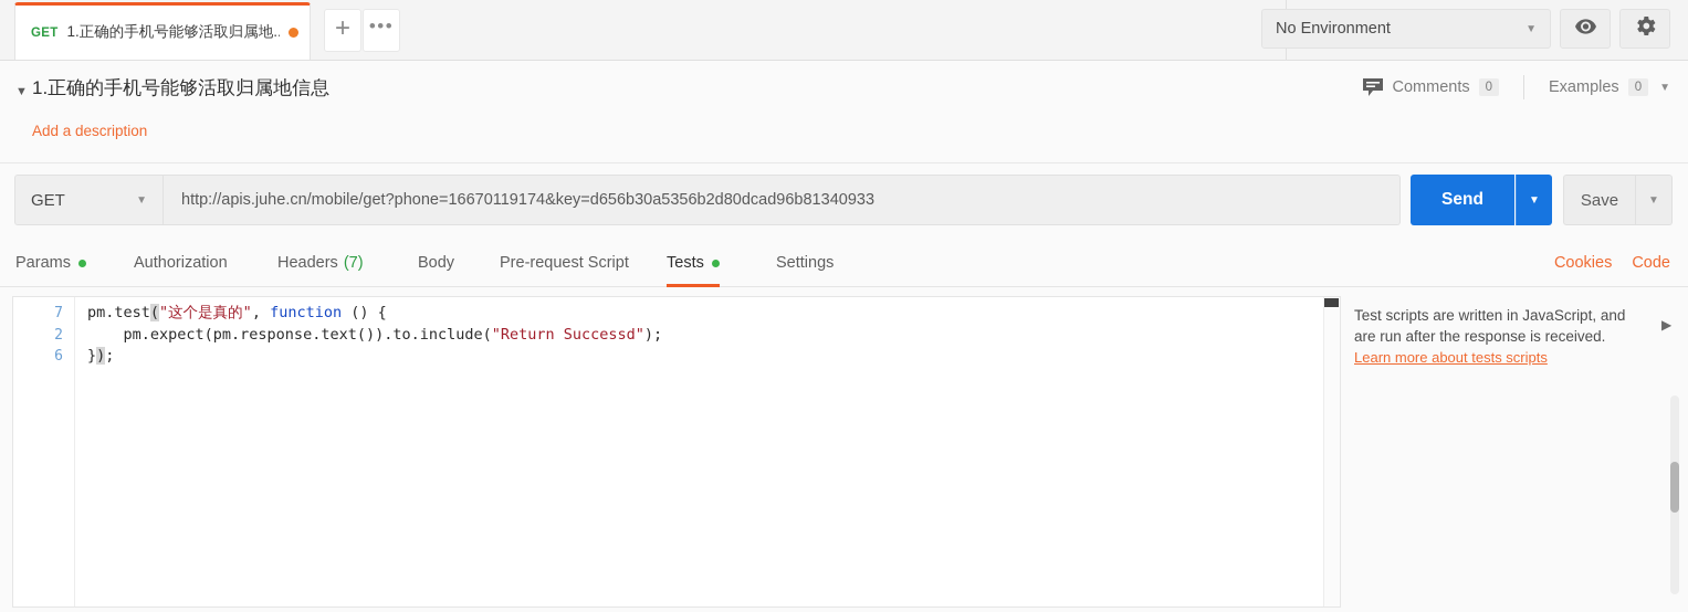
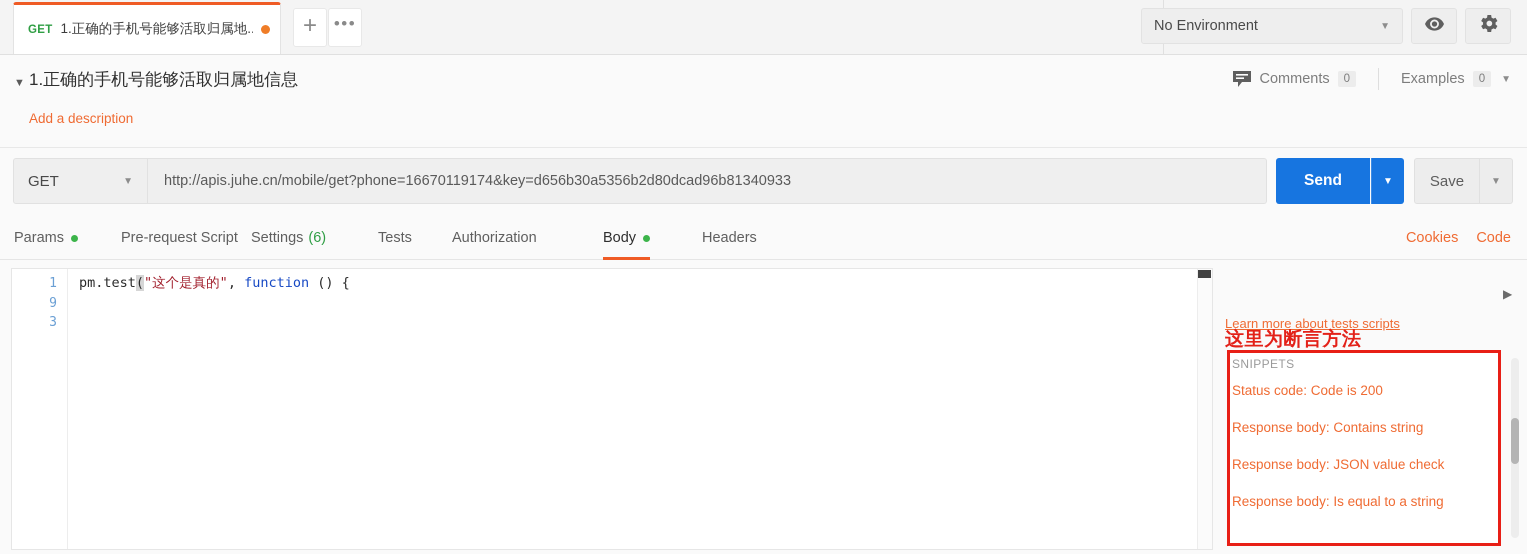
  GET
  1.正确的手机号能够活取归属地..
  +
  •••
  No Environment
  ▼
  ▼
  1.正确的手机号能够活取归属地信息
  Add a description
  Comments
  0
  Examples
  0
  ▼
  GET
  ▼
  http://apis.juhe.cn/mobile/get?phone=16670119174&key=d656b30a5356b2d80dcad96b81340933
  Send
  ▼
  Save
  ▼
  Params
- Authorization
+ Pre-request Script
- Headers
+ Settings
- (7)
+ (6)
- Body
+ Tests
- Pre-request Script
+ Authorization
- Tests
+ Body
- Settings
+ Headers
  Cookies
  Code
- 7
+ 1
- 2
+ 9
- 6
+ 3
  pm.test("这个是真的", function () {
- pm.expect(pm.response.text()).to.include("Return Successd");
- });
- Test scripts are written in JavaScript, and are run after the response is received.
  ▶
  Learn more about tests scripts
+ 这里为断言方法
+ SNIPPETS
+ Status code: Code is 200
+ Response body: Contains string
+ Response body: JSON value check
+ Response body: Is equal to a string
